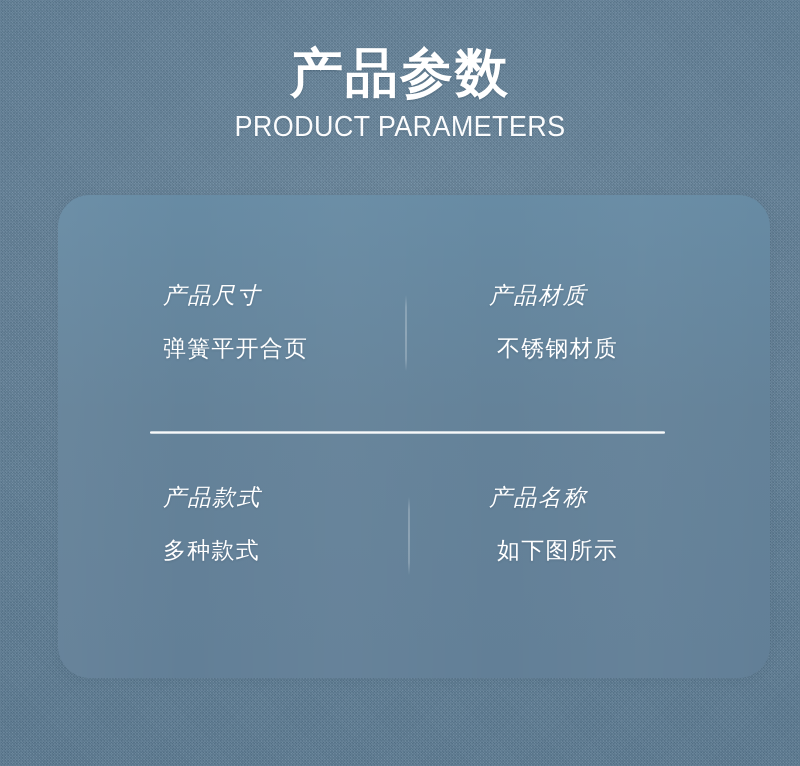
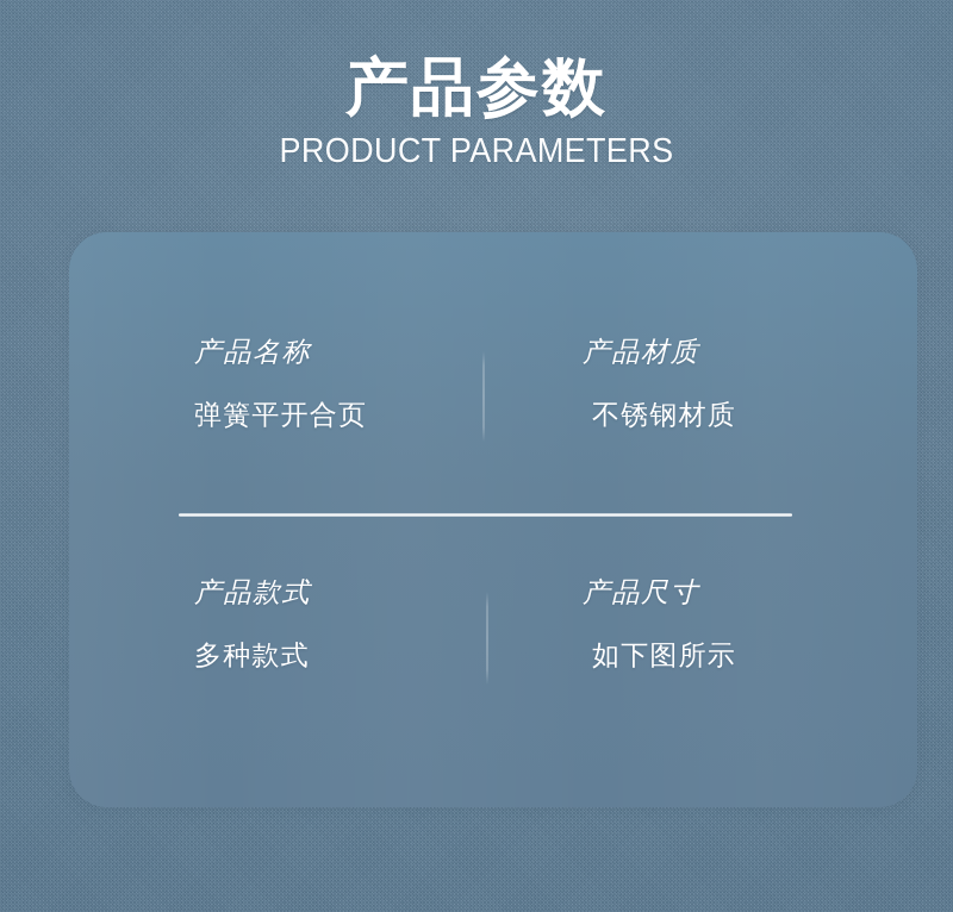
  产品参数
  PRODUCT PARAMETERS
- 产品尺寸
+ 产品名称
  弹簧平开合页
  产品材质
  不锈钢材质
  产品款式
  多种款式
- 产品名称
+ 产品尺寸
  如下图所示
